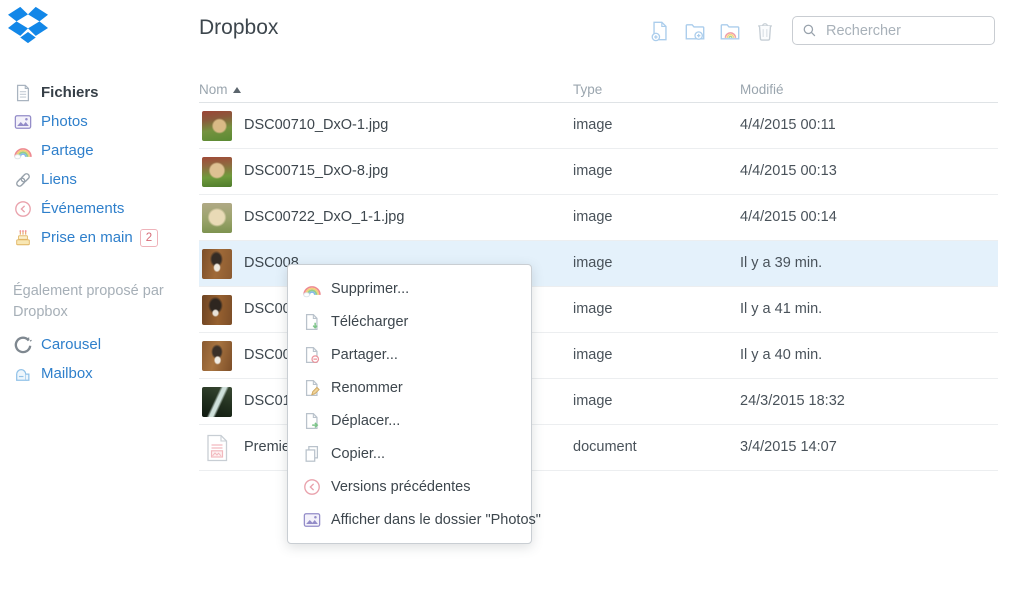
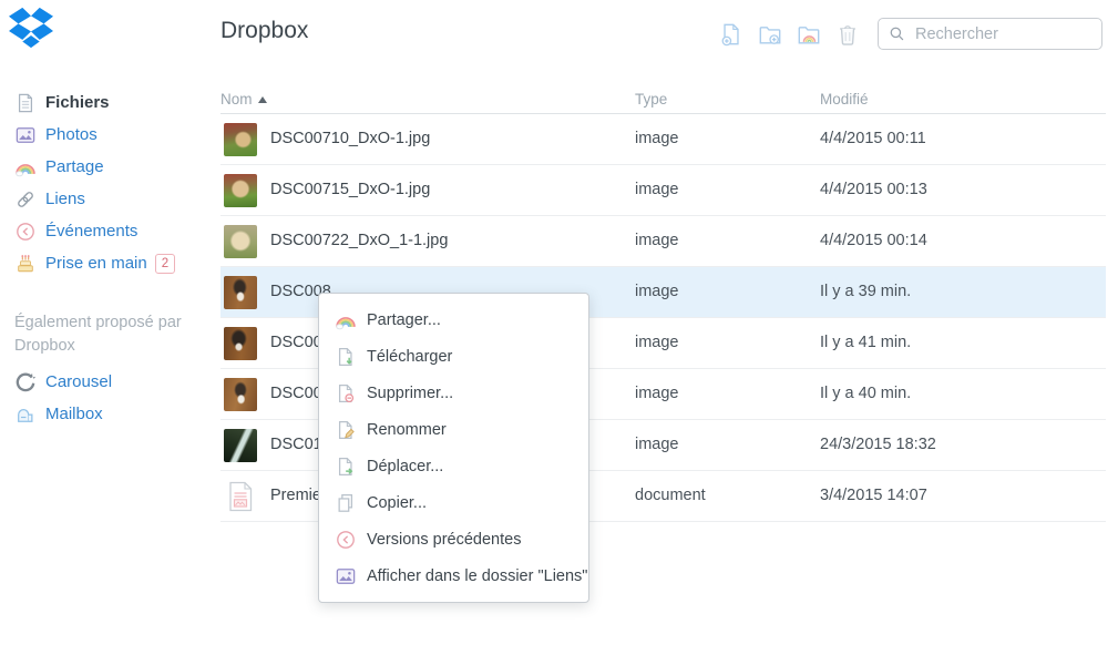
  Fichiers
  Photos
  Partage
  Liens
  Événements
  Prise en main
  2
  Également proposé par Dropbox
  Carousel
  Mailbox
  Dropbox
  Rechercher
  Nom
  Type
  Modifié
  DSC00710_DxO-1.jpg
  image
  4/4/2015 00:11
- DSC00715_DxO-8.jpg
+ DSC00715_DxO-1.jpg
  image
  4/4/2015 00:13
  DSC00722_DxO_1-1.jpg
  image
  4/4/2015 00:14
  DSC008
  image
  Il y a 39 min.
  image
  Il y a 41 min.
  image
  Il y a 40 min.
  image
  24/3/2015 18:32
  Premie
  document
  3/4/2015 14:07
- Supprimer...
+ Partager...
  Télécharger
- Partager...
+ Supprimer...
  Renommer
  Déplacer...
  Copier...
  Versions précédentes
- Afficher dans le dossier "Photos"
+ Afficher dans le dossier "Liens"
